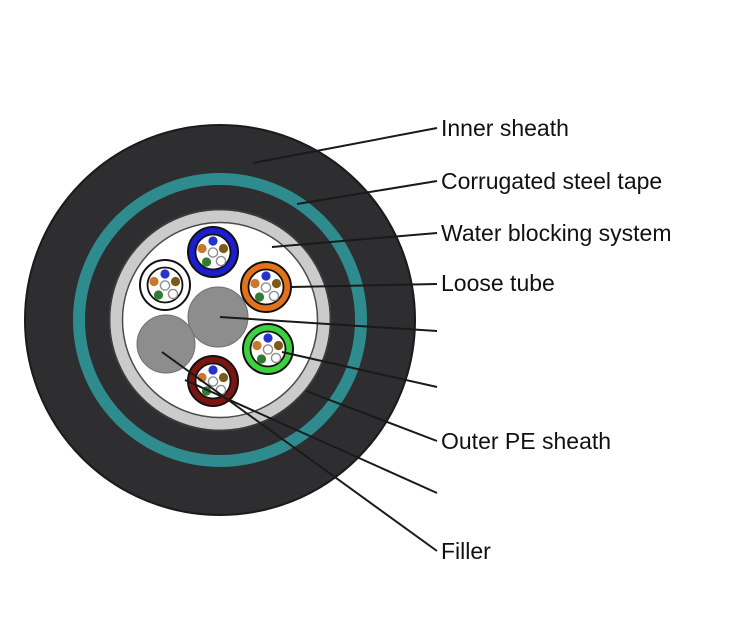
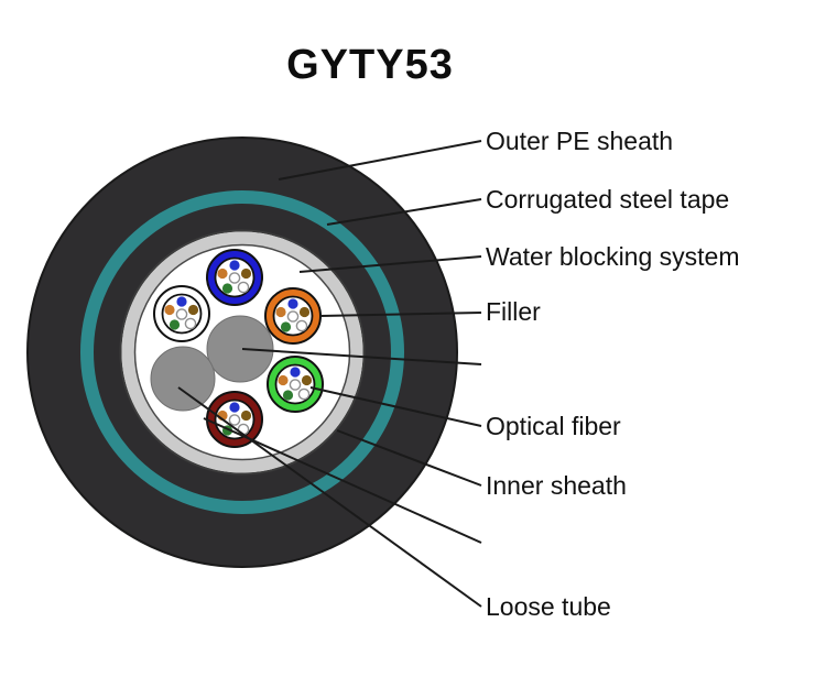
+ GYTY53
- Inner sheath
+ Outer PE sheath
  Corrugated steel tape
  Water blocking system
- Loose tube
+ Filler
+ Optical fiber
- Outer PE sheath
+ Inner sheath
- Filler
+ Loose tube
